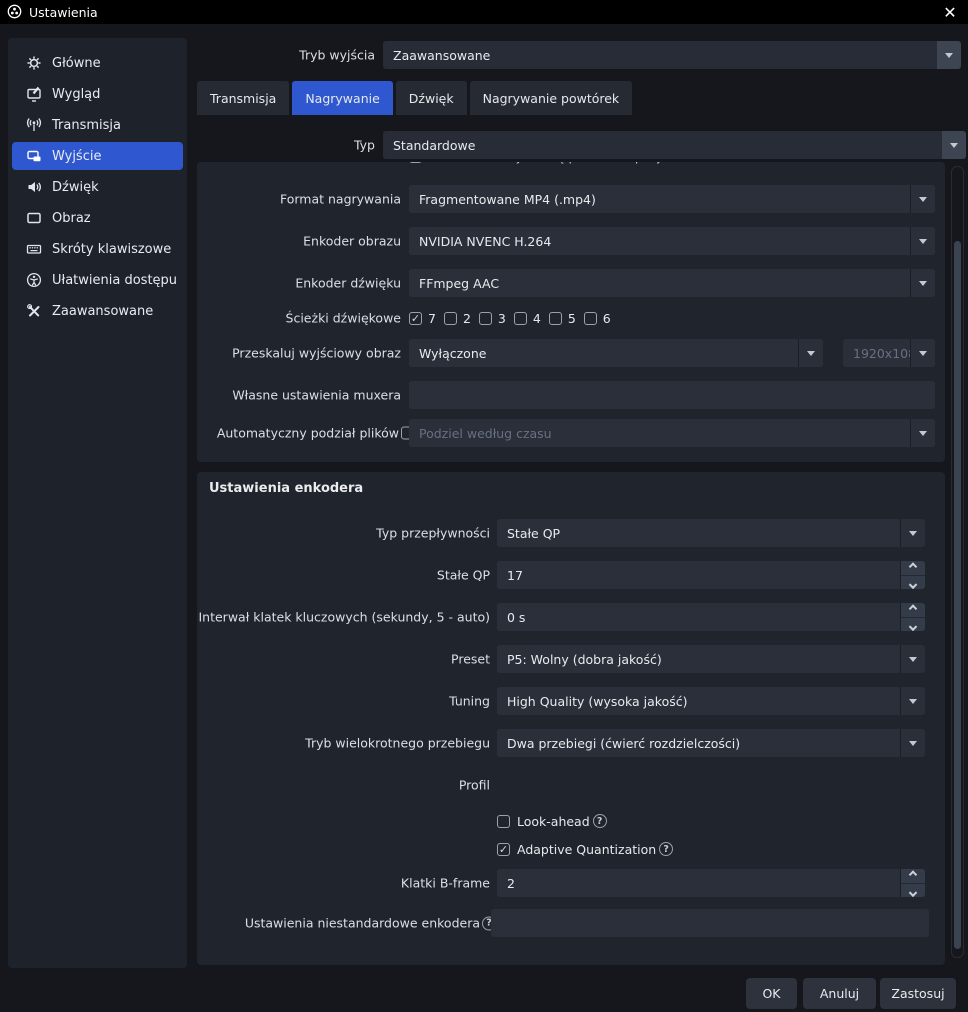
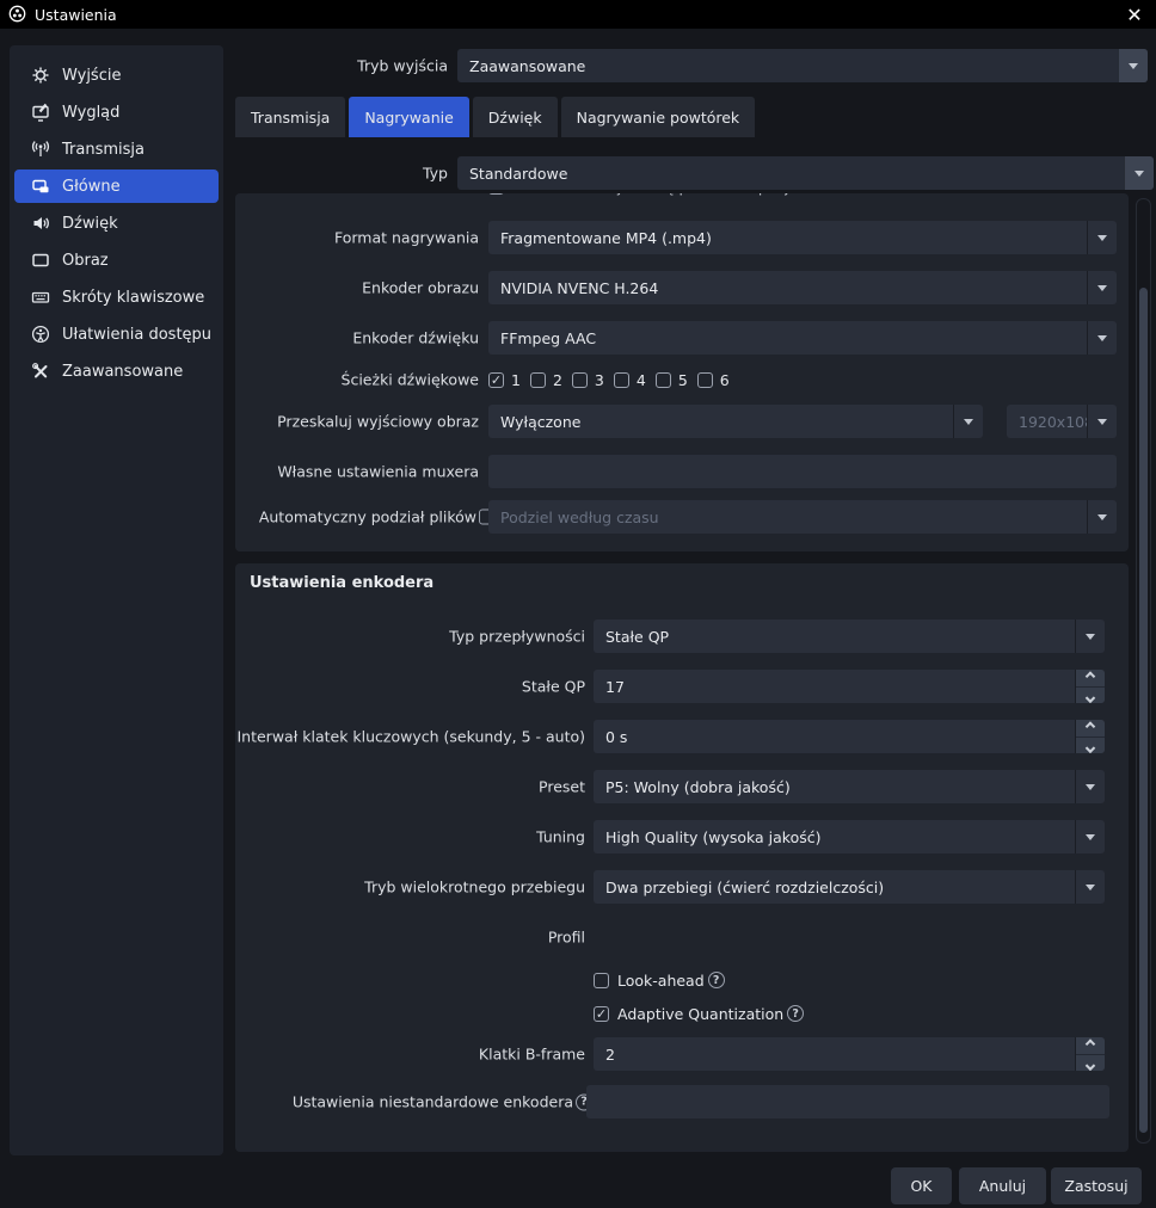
  Ustawienia
  ✕
- Główne
+ Wyjście
  Wygląd
  Transmisja
- Wyjście
+ Główne
  Dźwięk
  Obraz
  Skróty klawiszowe
  Ułatwienia dostępu
  Zaawansowane
  Tryb wyjścia
  Zaawansowane
  Transmisja
  Nagrywanie
  Dźwięk
  Nagrywanie powtórek
  Typ
  Standardowe
  Format nagrywania
  Fragmentowane MP4 (.mp4)
  Enkoder obrazu
  NVIDIA NVENC H.264
  Enkoder dźwięku
  FFmpeg AAC
  Ścieżki dźwiękowe
  ✓
- 7
+ 1
  2
  3
  4
  5
  6
  Przeskaluj wyjściowy obraz
  Wyłączone
  1920x10
  Własne ustawienia muxera
  Automatyczny podział plików
  Podziel według czasu
  Ustawienia enkodera
  Typ przepływności
  Stałe QP
  Stałe QP
  17
  Interwał klatek kluczowych (sekundy, 5 - auto)
  0 s
  Preset
  P5: Wolny (dobra jakość)
  Tuning
  High Quality (wysoka jakość)
  Tryb wielokrotnego przebiegu
  Dwa przebiegi (ćwierć rozdzielczości)
  Profil
  Look-ahead
  ?
  ✓
  Adaptive Quantization
  ?
  Klatki B-frame
  2
  Ustawienia niestandardowe enkodera
  ?
  OK
  Anuluj
  Zastosuj
